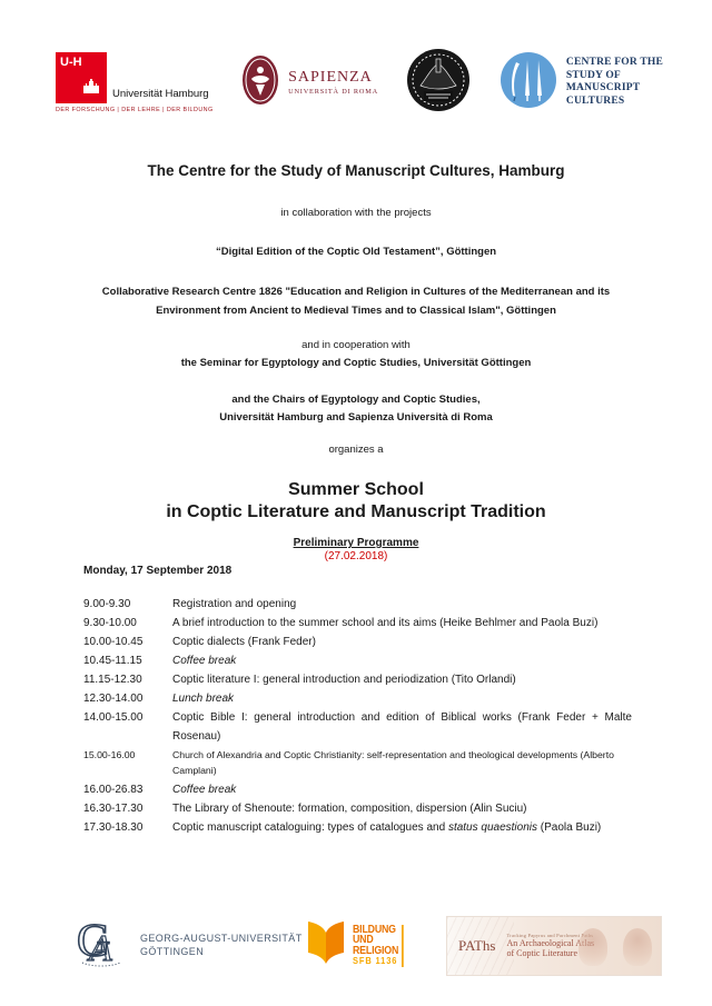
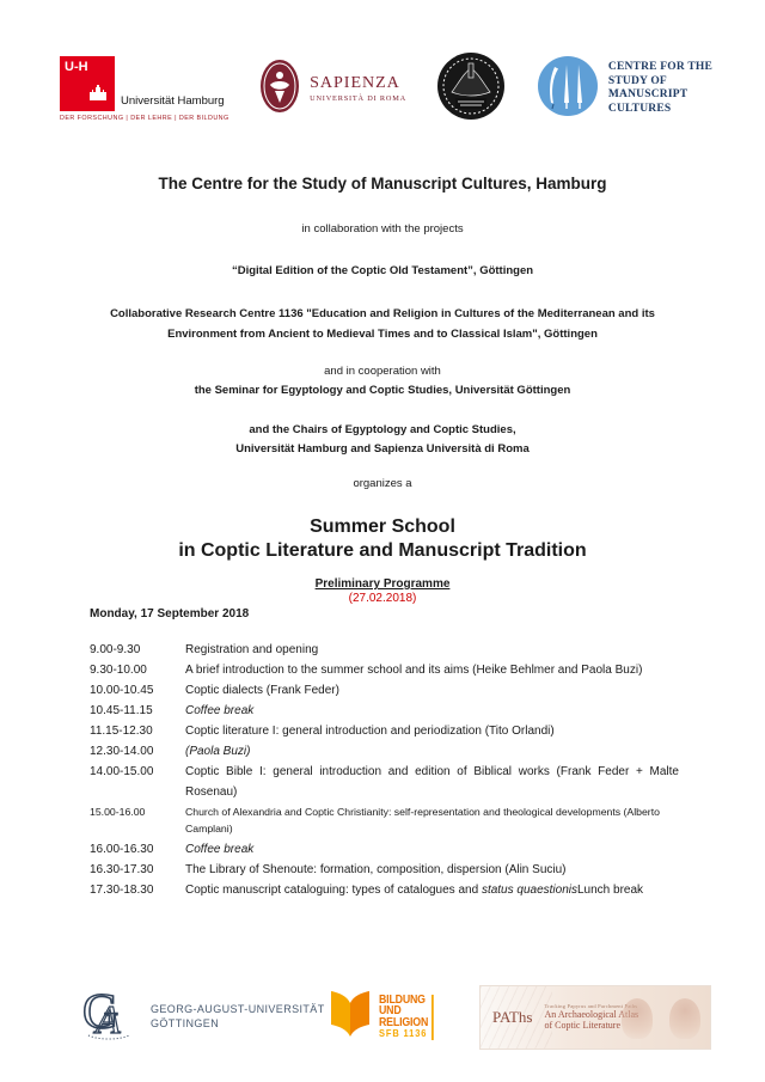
  U-H
  Universität Hamburg
  SAPIENZA
  CENTRE FOR THE
  STUDY OF
  MANUSCRIPT
  CULTURES
  The Centre for the Study of Manuscript Cultures, Hamburg
  in collaboration with the projects
  “Digital Edition of the Coptic Old Testament”, Göttingen
- Collaborative Research Centre 1826 "Education and Religion in Cultures of the Mediterranean and its Environment from Ancient to Medieval Times and to Classical Islam", Göttingen
+ Collaborative Research Centre 1136 "Education and Religion in Cultures of the Mediterranean and its Environment from Ancient to Medieval Times and to Classical Islam", Göttingen
  and in cooperation with
  the Seminar for Egyptology and Coptic Studies, Universität Göttingen
  and the Chairs of Egyptology and Coptic Studies,
  Universität Hamburg and Sapienza Università di Roma
  organizes a
  Summer School
  in Coptic Literature and Manuscript Tradition
  Preliminary Programme
  (27.02.2018)
  Monday, 17 September 2018
  9.00-9.30
  Registration and opening
  9.30-10.00 A brief introduction to the summer school and its aims (Heike Behlmer and Paola Buzi)
  10.00-10.45
  Coptic dialects (Frank Feder)
  10.45-11.15
  Coffee break
  11.15-12.30
  Coptic literature I: general introduction and periodization (Tito Orlandi)
  12.30-14.00
- Lunch break
+ (Paola Buzi)
  14.00-15.00
  Coptic Bible I: general introduction and edition of Biblical works (Frank Feder + Malte Rosenau)
  15.00-16.00
  Church of Alexandria and Coptic Christianity: self-representation and theological developments (Alberto Camplani)
- 16.00-26.83
+ 16.00-16.30
  Coffee break
  16.30-17.30
  The Library of Shenoute: formation, composition, dispersion (Alin Suciu)
  17.30-18.30
- Coptic manuscript cataloguing: types of catalogues and status quaestionis (Paola Buzi)
+ Coptic manuscript cataloguing: types of catalogues and status quaestionisLunch break
  G
  A
  GEORG-AUGUST-UNIVERSITÄT
  GÖTTINGEN
  BILDUNG
  UND
  RELIGION
  SFB 1136
  n Archaeological Atlas
  Coptic Literature
